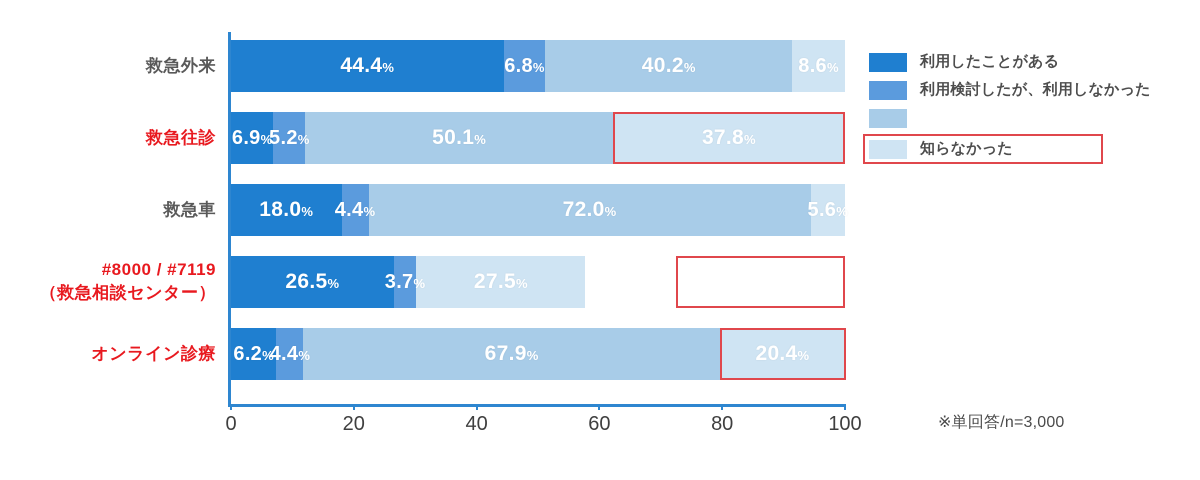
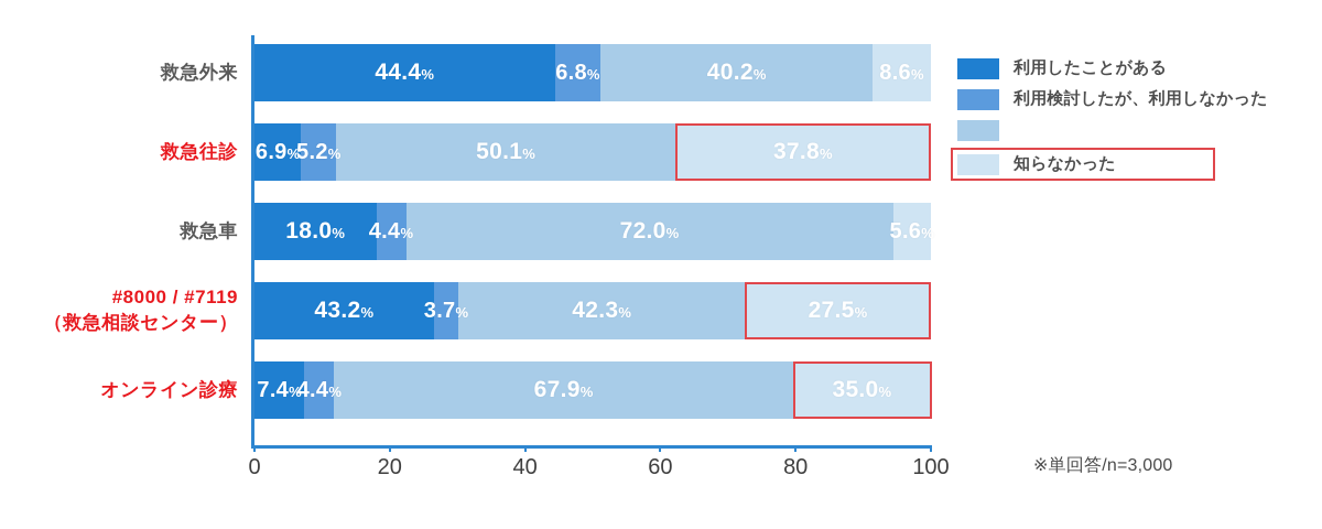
  救急外来
  救急往診
  救急車
  #8000 / #7119
  （救急相談センター）
  オンライン診療
  44.4%
  6.8%
  40.2%
  8.6%
  6.9%
  5.2%
  50.1%
  37.8%
  18.0%
  4.4%
  72.0%
  5.6%
- 26.5%
+ 43.2%
  3.7%
+ 42.3%
  27.5%
- 6.2%
+ 7.4%
  4.4%
  67.9%
- 20.4%
+ 35.0%
  0
  20
  40
  60
  80
  100
  利用したことがある
  利用検討したが、利用しなかった
  知らなかった
  ※単回答/n=3,000
